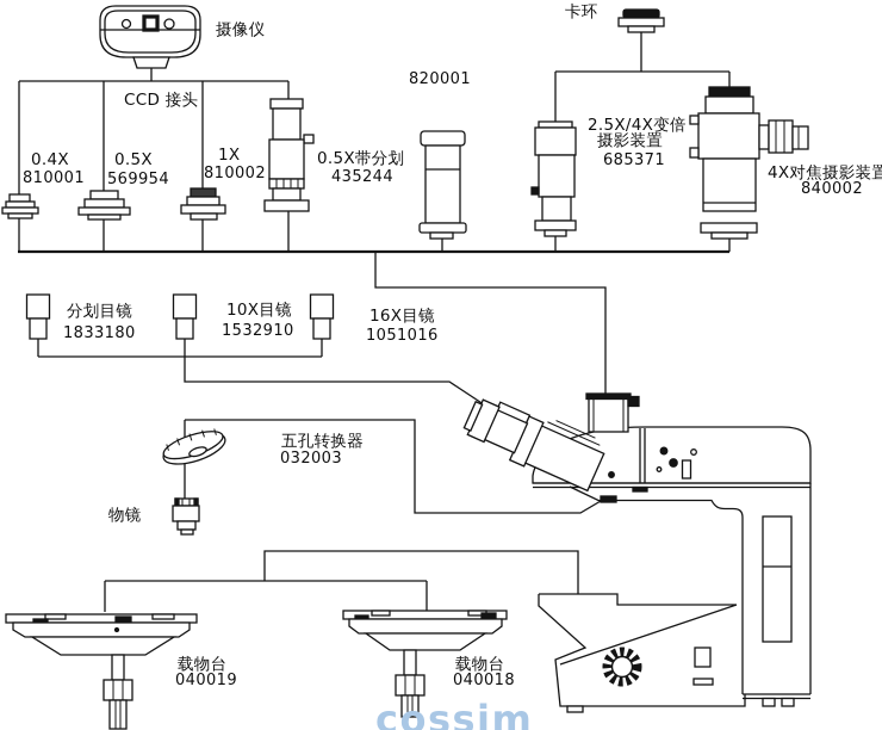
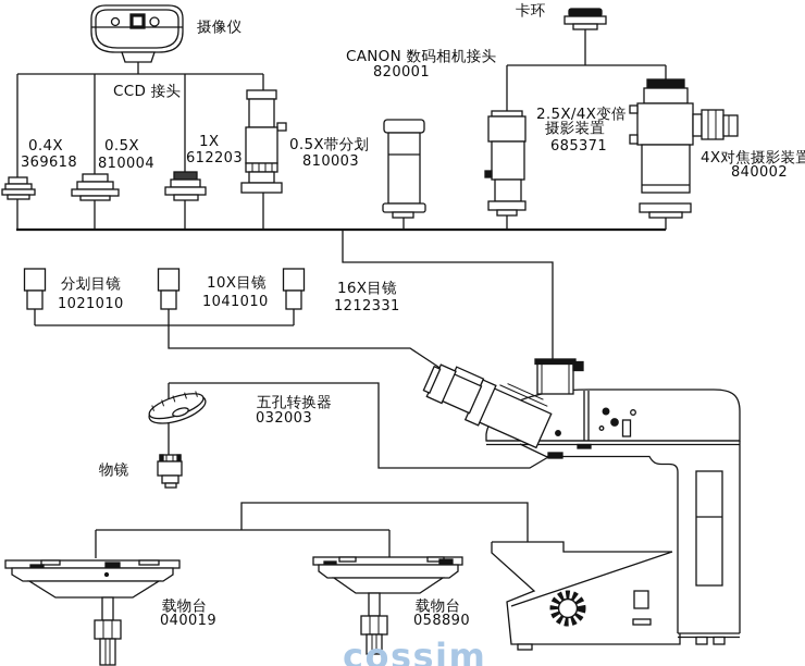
  摄像仪
  CCD 接头
  0.4X
- 810001
+ 369618
  0.5X
- 569954
+ 810004
  1X
- 810002
+ 612203
  0.5X带分划
- 435244
+ 810003
+ CANON 数码相机接头
  820001
  卡环
  2.5X/4X变倍
  摄影装置
  685371
  4X对焦摄影装置
  840002
  分划目镜
- 1833180
+ 1021010
  10X目镜
- 1532910
+ 1041010
  16X目镜
- 1051016
+ 1212331
  五孔转换器
  032003
  物镜
  载物台
  040019
  载物台
- 040018
+ 058890
  cossim
